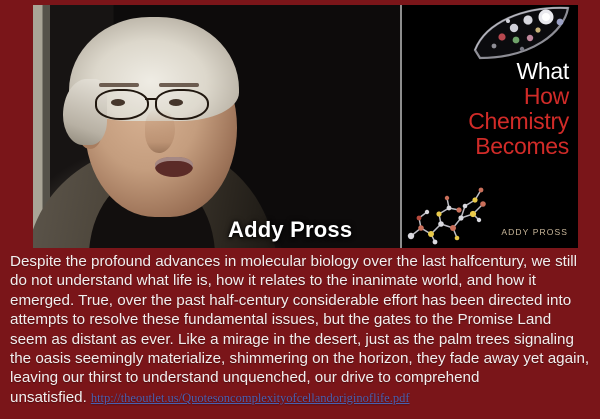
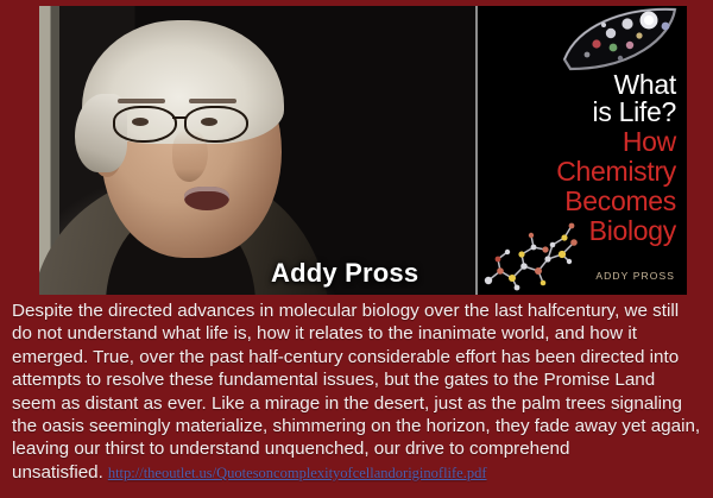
  Addy Pross
  What
+ is Life?
  How
  Chemistry
  Becomes
+ Biology
  ADDY PROSS
- Despite the profound advances in molecular biology over the last halfcentury, we still do not understand what life is, how it relates to the inanimate world, and how it emerged. True, over the past half-century considerable effort has been directed into attempts to resolve these fundamental issues, but the gates to the Promise Land seem as distant as ever. Like a mirage in the desert, just as the palm trees signaling the oasis seemingly materialize, shimmering on the horizon, they fade away yet again, leaving our thirst to understand unquenched, our drive to comprehend unsatisfied. http://theoutlet.us/Quotesoncomplexityofcellandoriginoflife.pdf
+ Despite the directed advances in molecular biology over the last halfcentury, we still do not understand what life is, how it relates to the inanimate world, and how it emerged. True, over the past half-century considerable effort has been directed into attempts to resolve these fundamental issues, but the gates to the Promise Land seem as distant as ever. Like a mirage in the desert, just as the palm trees signaling the oasis seemingly materialize, shimmering on the horizon, they fade away yet again, leaving our thirst to understand unquenched, our drive to comprehend unsatisfied. http://theoutlet.us/Quotesoncomplexityofcellandoriginoflife.pdf
